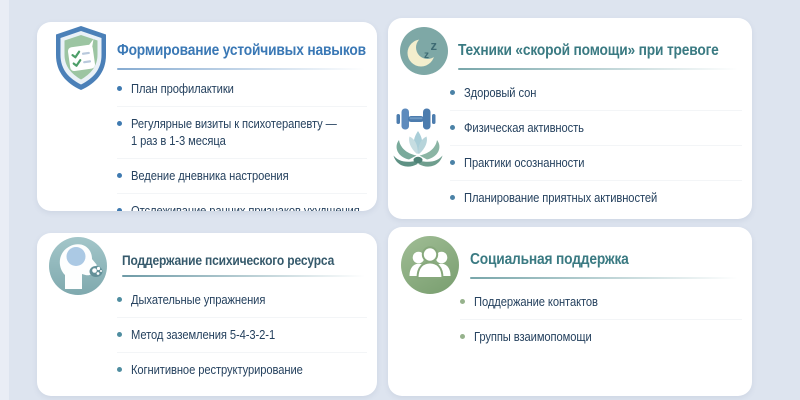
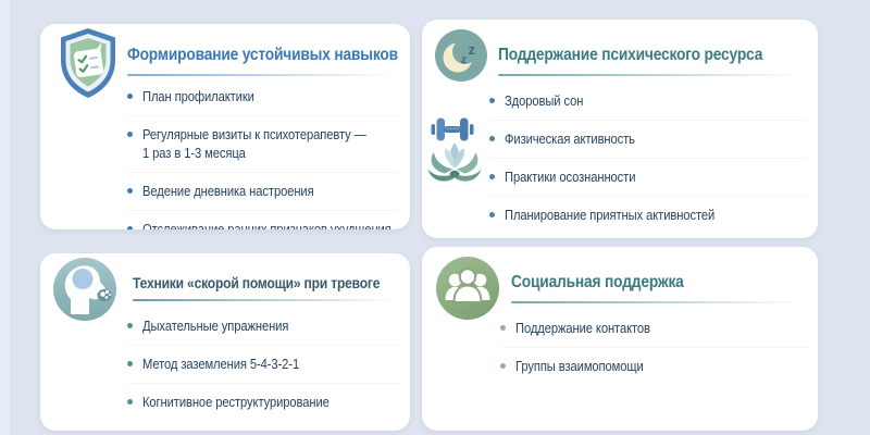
  Формирование устойчивых навыков
  План профилактики
  Регулярные визиты к психотерапевту —
  1 раз в 1-3 месяца
  Ведение дневника настроения
  Отслеживание ранних признаков ухудшения
  z
  z
- Техники «скорой помощи» при тревоге
+ Поддержание психического ресурса
  Здоровый сон
  Физическая активность
  Практики осознанности
  Планирование приятных активностей
- Поддержание психического ресурса
+ Техники «скорой помощи» при тревоге
  Дыхательные упражнения
  Метод заземления 5-4-3-2-1
  Когнитивное реструктурирование
  Социальная поддержка
  Поддержание контактов
  Группы взаимопомощи
